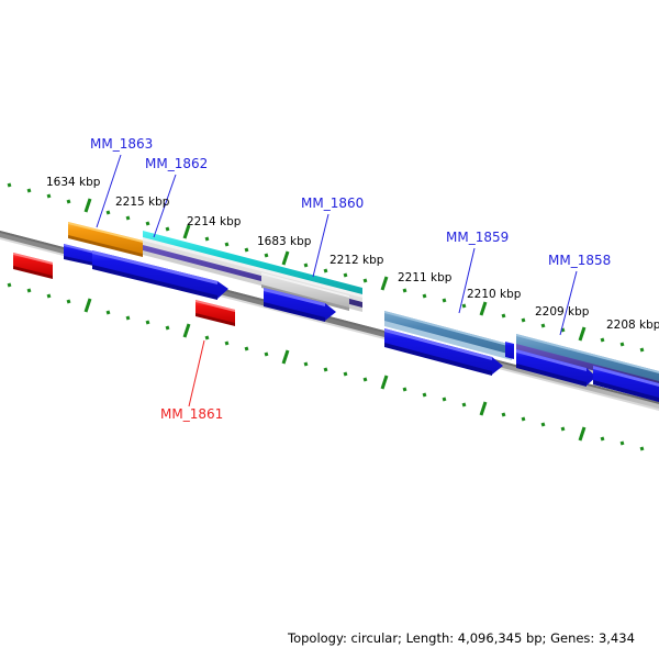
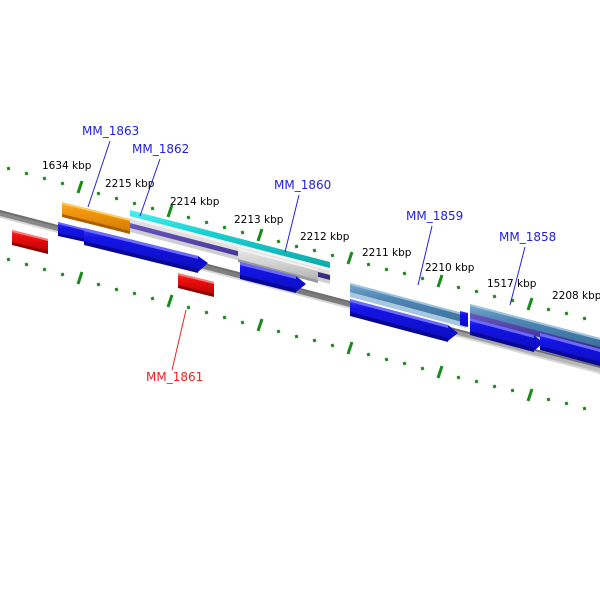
  1634 kbp
  2215 kbp
  2214 kbp
- 1683 kbp
+ 2213 kbp
  2212 kbp
  2211 kbp
  2210 kbp
- 2209 kbp
+ 1517 kbp
  2208 kbp
  MM_1863
  MM_1862
  MM_1861
  MM_1860
  MM_1859
  MM_1858
- Topology: circular; Length: 4,096,345 bp; Genes: 3,434
